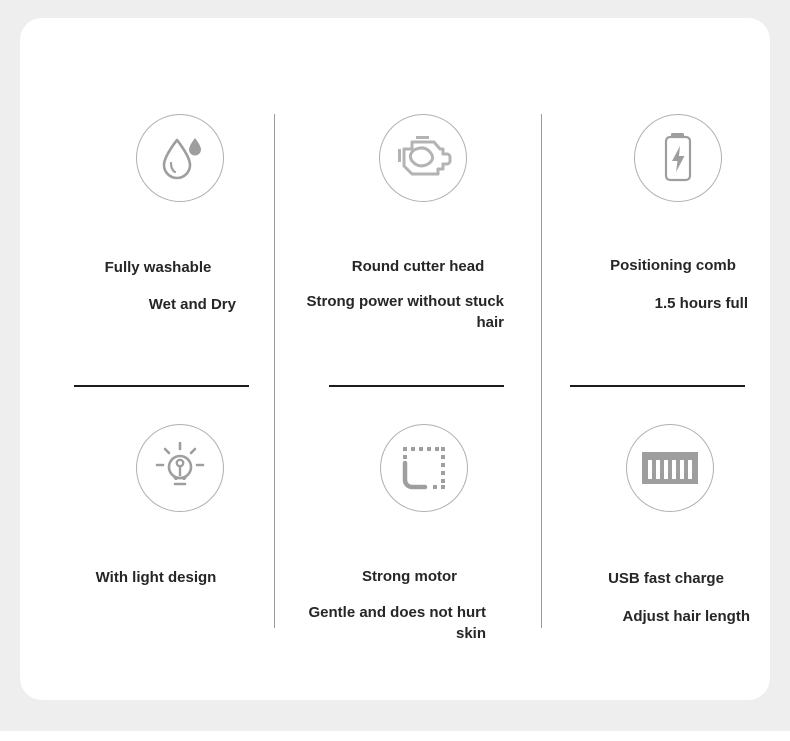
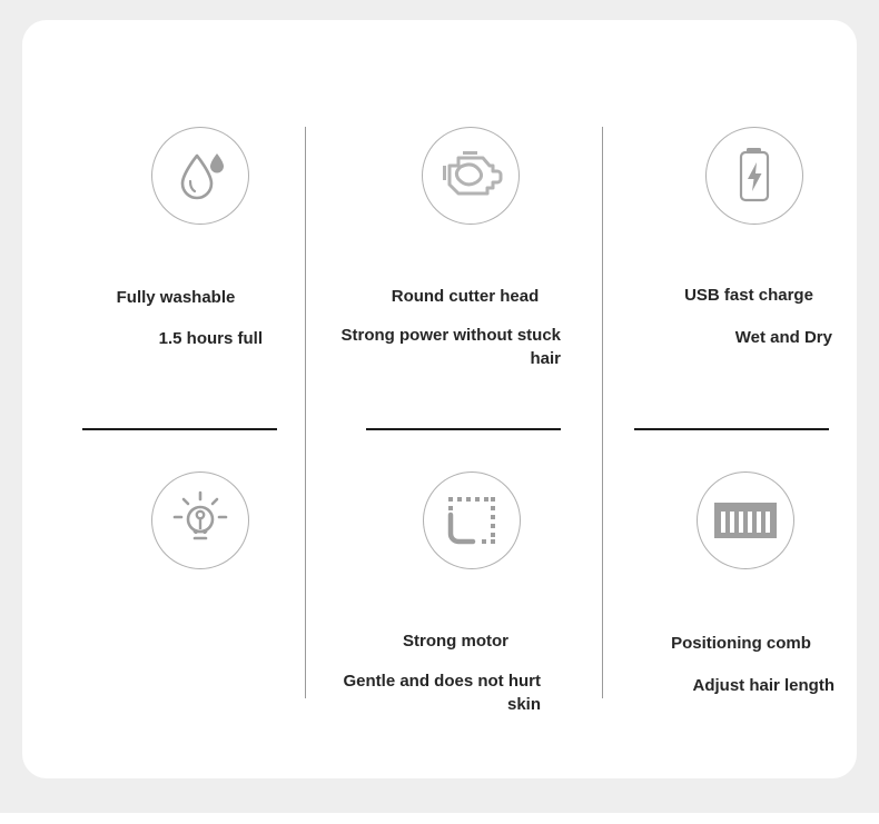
  Fully washable
- Wet and Dry
+ 1.5 hours full
  Round cutter head
  Strong power without stuck hair
- Positioning comb
+ USB fast charge
- 1.5 hours full
+ Wet and Dry
- With light design
  Strong motor
  Gentle and does not hurt skin
- USB fast charge
+ Positioning comb
  Adjust hair length
